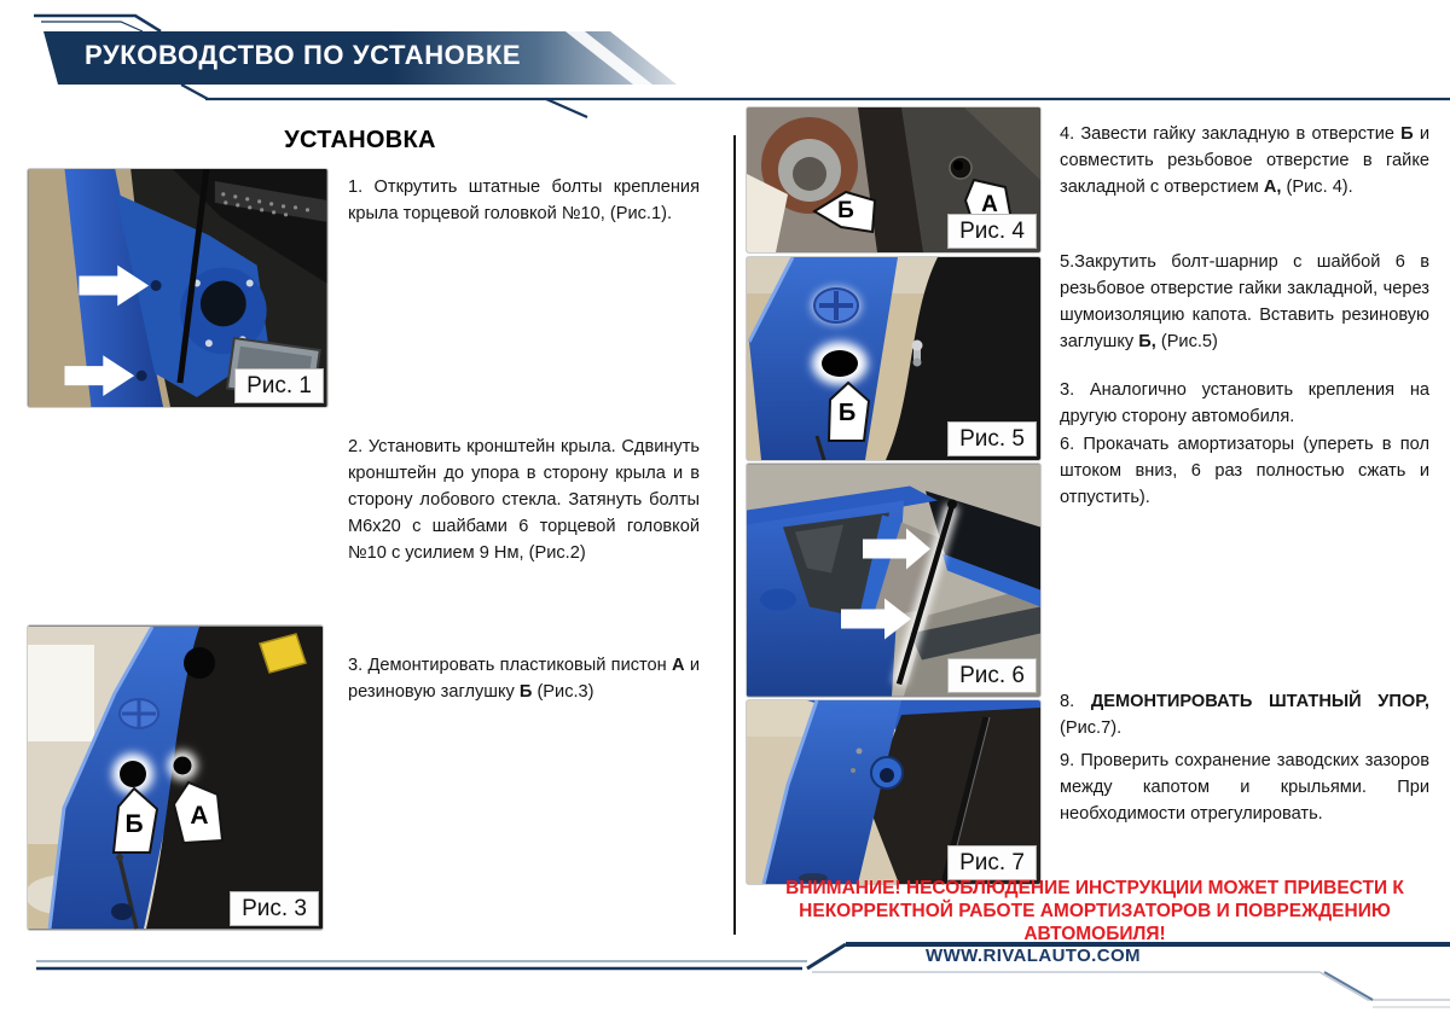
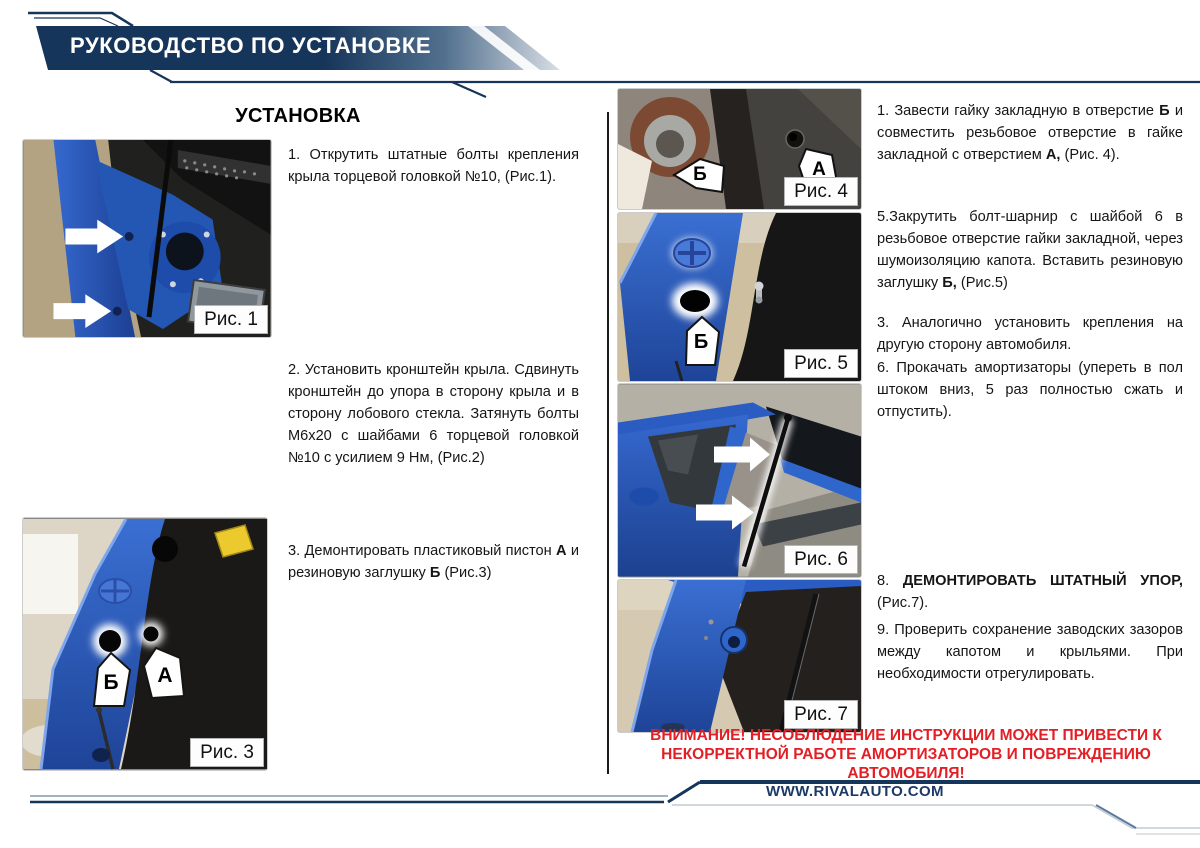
  РУКОВОДСТВО ПО УСТАНОВКЕ
  УСТАНОВКА
  Рис. 1
  Б
  А
  Рис. 3
  А
  Б
  Рис. 4
  Б
  Рис. 5
  Рис. 6
  Рис. 7
  1. Открутить штатные болты крепления крыла торцевой головкой №10, (Рис.1).
  2. Установить кронштейн крыла. Сдвинуть кронштейн до упора в сторону крыла и в сторону лобового стекла. Затянуть болты М6х20 с шайбами 6 торцевой головкой №10 с усилием 9 Нм, (Рис.2)
  3. Демонтировать пластиковый пистон А и резиновую заглушку Б (Рис.3)
- 4. Завести гайку закладную в отверстие Б и совместить резьбовое отверстие в гайке закладной с отверстием А, (Рис. 4).
+ 1. Завести гайку закладную в отверстие Б и совместить резьбовое отверстие в гайке закладной с отверстием А, (Рис. 4).
  5.Закрутить болт-шарнир с шайбой 6 в резьбовое отверстие гайки закладной, через шумоизоляцию капота. Вставить резиновую заглушку Б, (Рис.5)
  3. Аналогично установить крепления на другую сторону автомобиля.
- 6. Прокачать амортизаторы (упереть в пол штоком вниз, 6 раз полностью сжать и отпустить).
+ 6. Прокачать амортизаторы (упереть в пол штоком вниз, 5 раз полностью сжать и отпустить).
  8. ДЕМОНТИРОВАТЬ ШТАТНЫЙ УПОР, (Рис.7).
  9. Проверить сохранение заводских зазоров между капотом и крыльями. При необходимости отрегулировать.
  ВНИМАНИЕ! НЕСОБЛЮДЕНИЕ ИНСТРУКЦИИ МОЖЕТ ПРИВЕСТИ К НЕКОРРЕКТНОЙ РАБОТЕ АМОРТИЗАТОРОВ И ПОВРЕЖДЕНИЮ АВТОМОБИЛЯ!
  WWW.RIVALAUTO.COM
